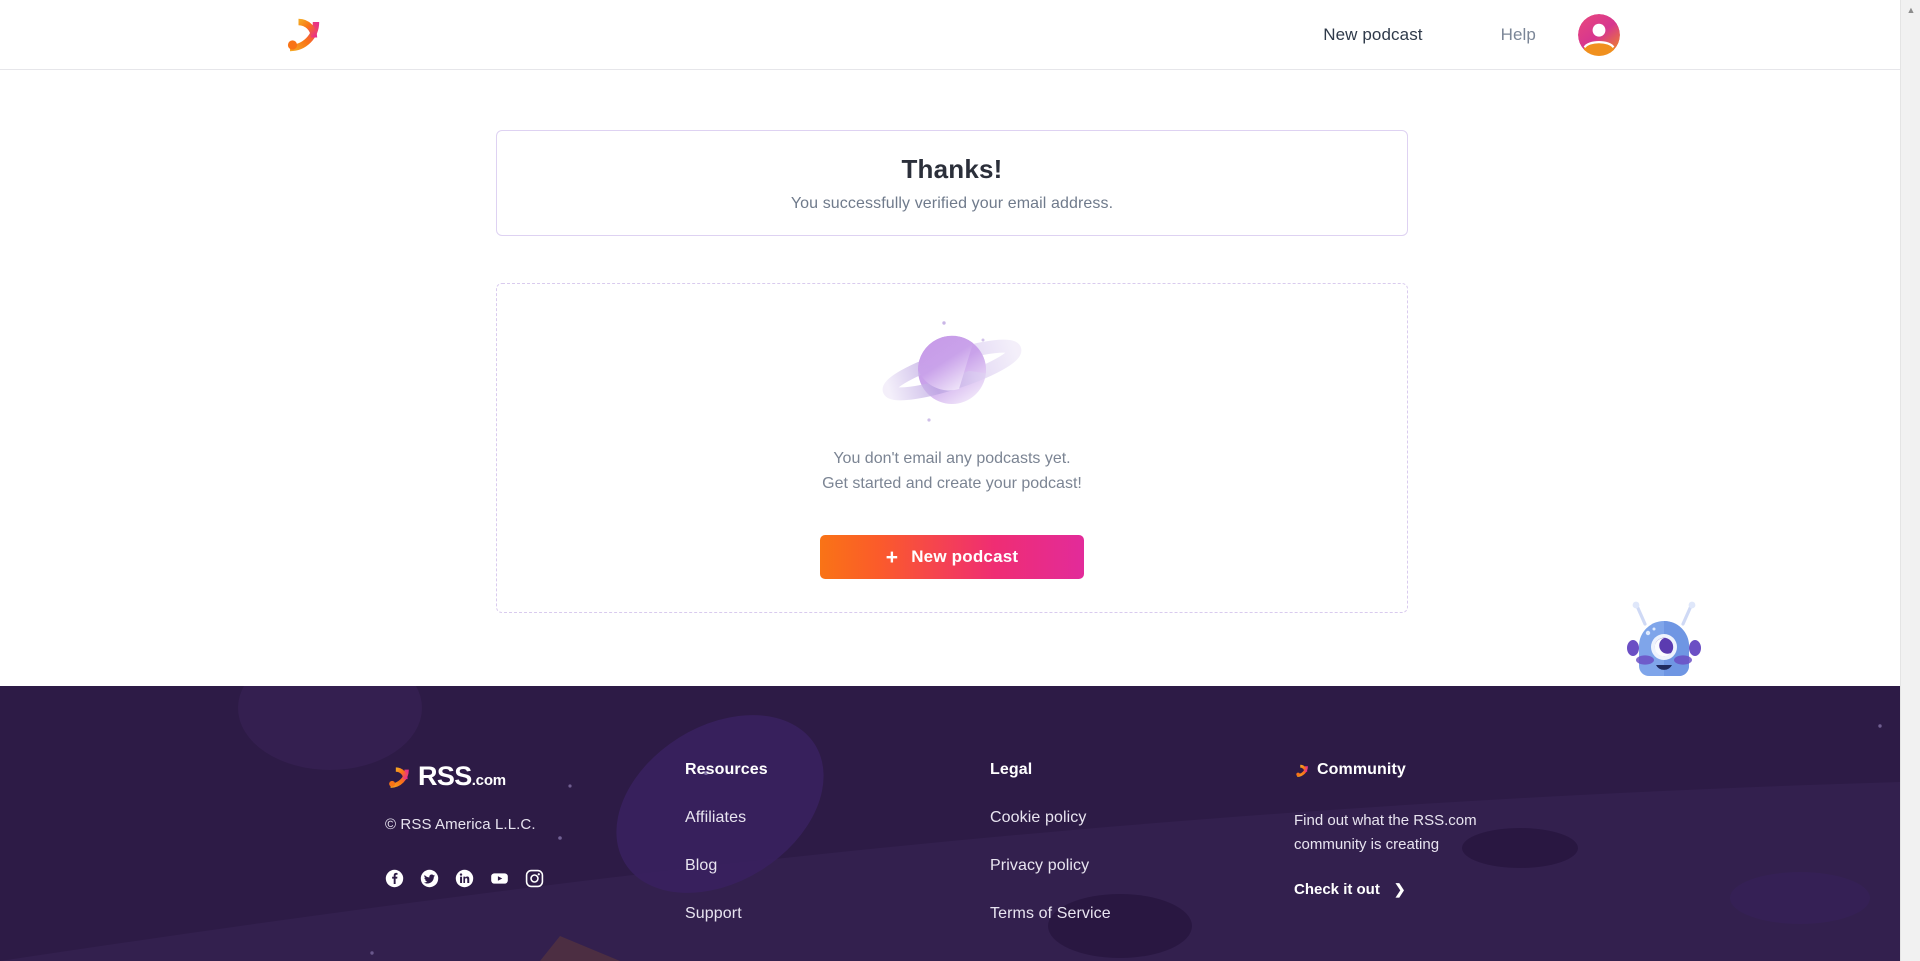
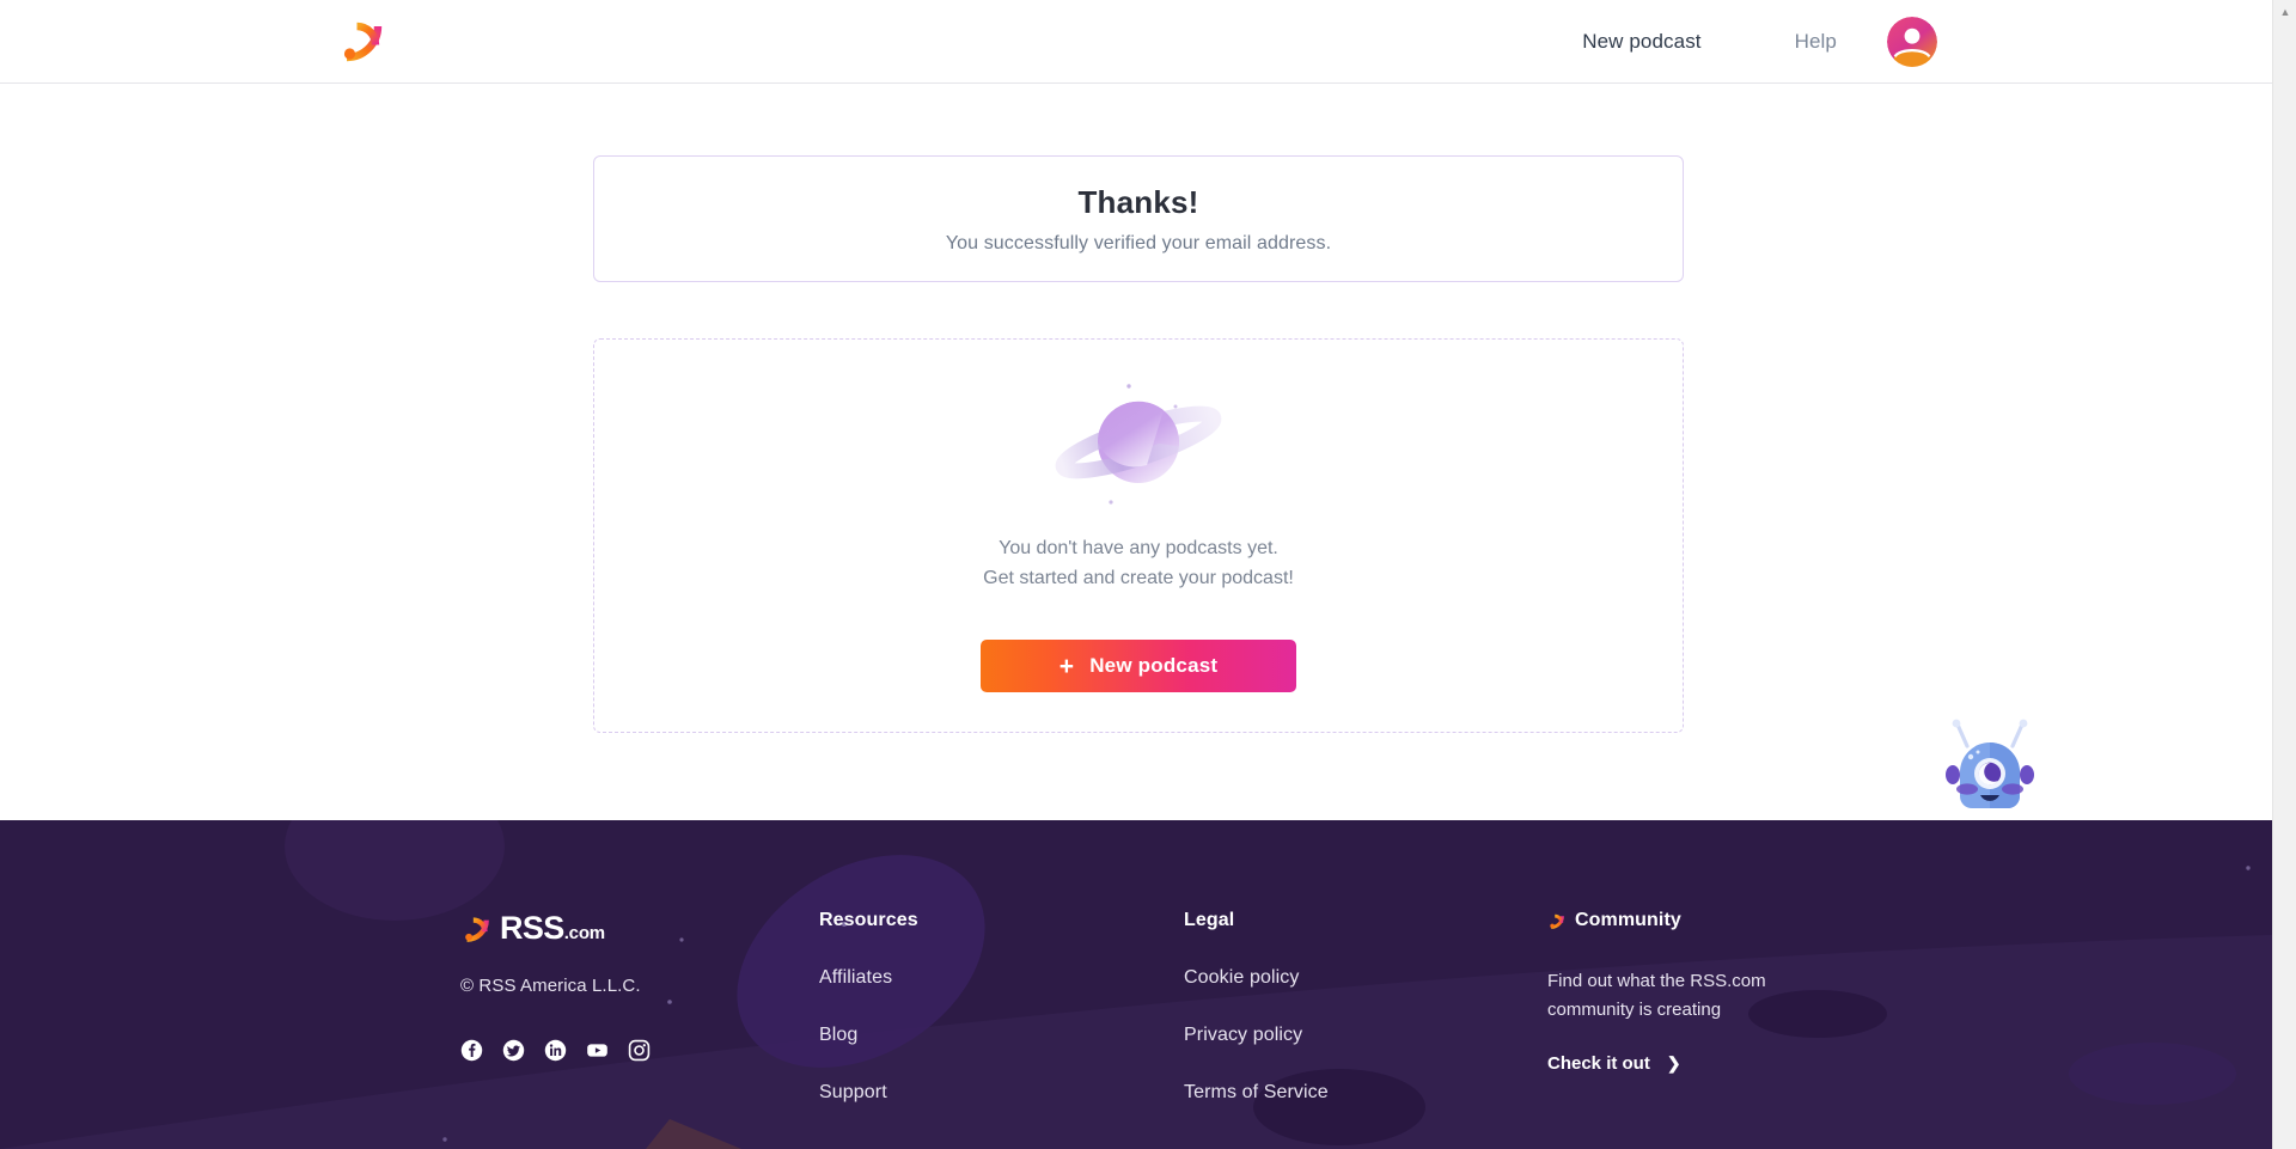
  New podcast
  Help
  Thanks!
  You successfully verified your email address.
- You don't email any podcasts yet.
+ You don't have any podcasts yet.
  Get started and create your podcast!
  +
  New podcast
  RSS.com
  © RSS America L.L.C.
  Resources
  Affiliates
  Blog
  Support
  Legal
  Cookie policy
  Privacy policy
  Terms of Service
  Community
  Find out what the RSS.com community is creating
  Check it out
  ❯
  ▲
